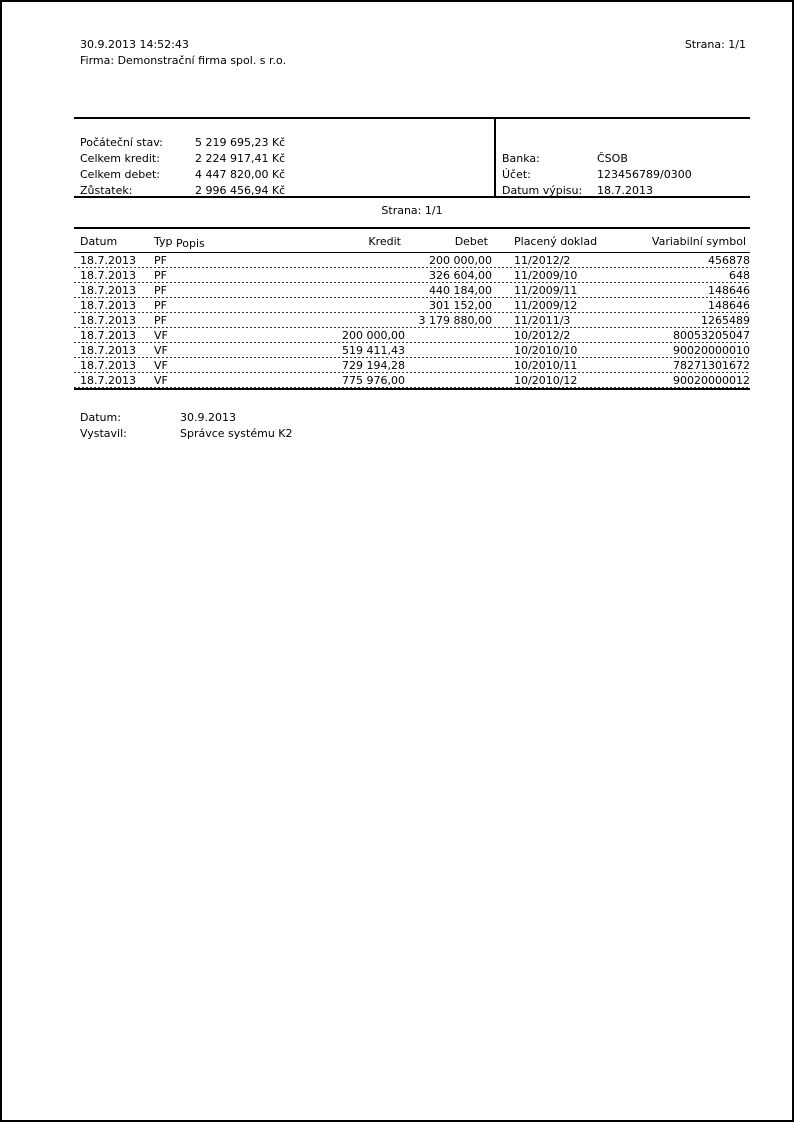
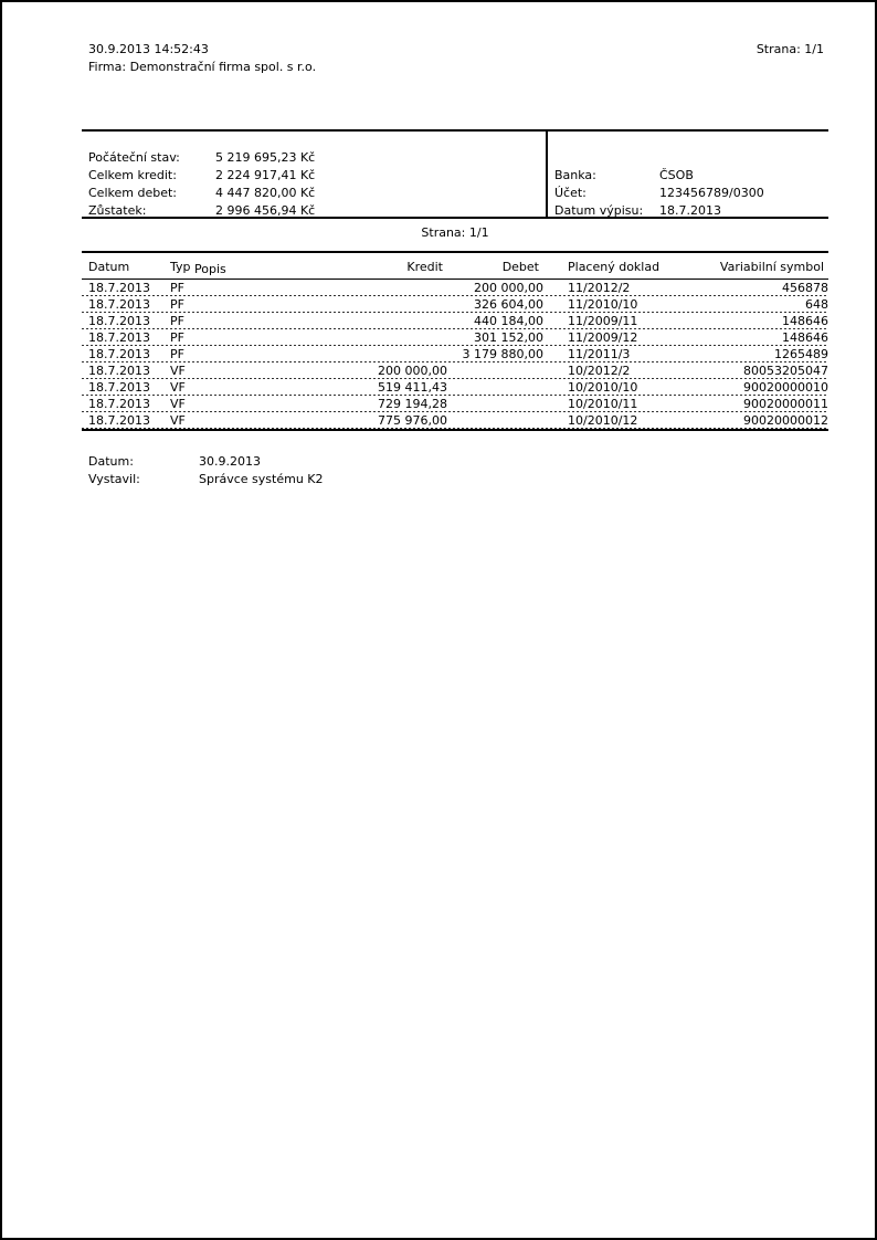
  30.9.2013 14:52:43
  Firma: Demonstrační firma spol. s r.o.
  Strana: 1/1
  Počáteční stav:
  5 219 695,23 Kč
  Celkem kredit:
  2 224 917,41 Kč
  Celkem debet:
  4 447 820,00 Kč
  Zůstatek:
  2 996 456,94 Kč
  Banka:
  ČSOB
  Účet:
  123456789/0300
  Datum výpisu:
  18.7.2013
  Strana: 1/1
  Datum
  Typ
  Popis
  Kredit
  Debet
  Placený doklad
  Variabilní symbol
  18.7.2013
  PF
  200 000,00
  11/2012/2
  456878
  18.7.2013
  PF
  326 604,00
- 11/2009/10
+ 11/2010/10
  648
  18.7.2013
  PF
  440 184,00
  11/2009/11
  148646
  18.7.2013
  PF
  301 152,00
  11/2009/12
  148646
  18.7.2013
  PF
  3 179 880,00
  11/2011/3
  1265489
  18.7.2013
  VF
  200 000,00
  10/2012/2
  80053205047
  18.7.2013
  VF
  519 411,43
  10/2010/10
  90020000010
  18.7.2013
  VF
  729 194,28
  10/2010/11
- 78271301672
+ 90020000011
  18.7.2013
  VF
  775 976,00
  10/2010/12
  90020000012
  Datum:
  30.9.2013
  Vystavil:
  Správce systému K2
